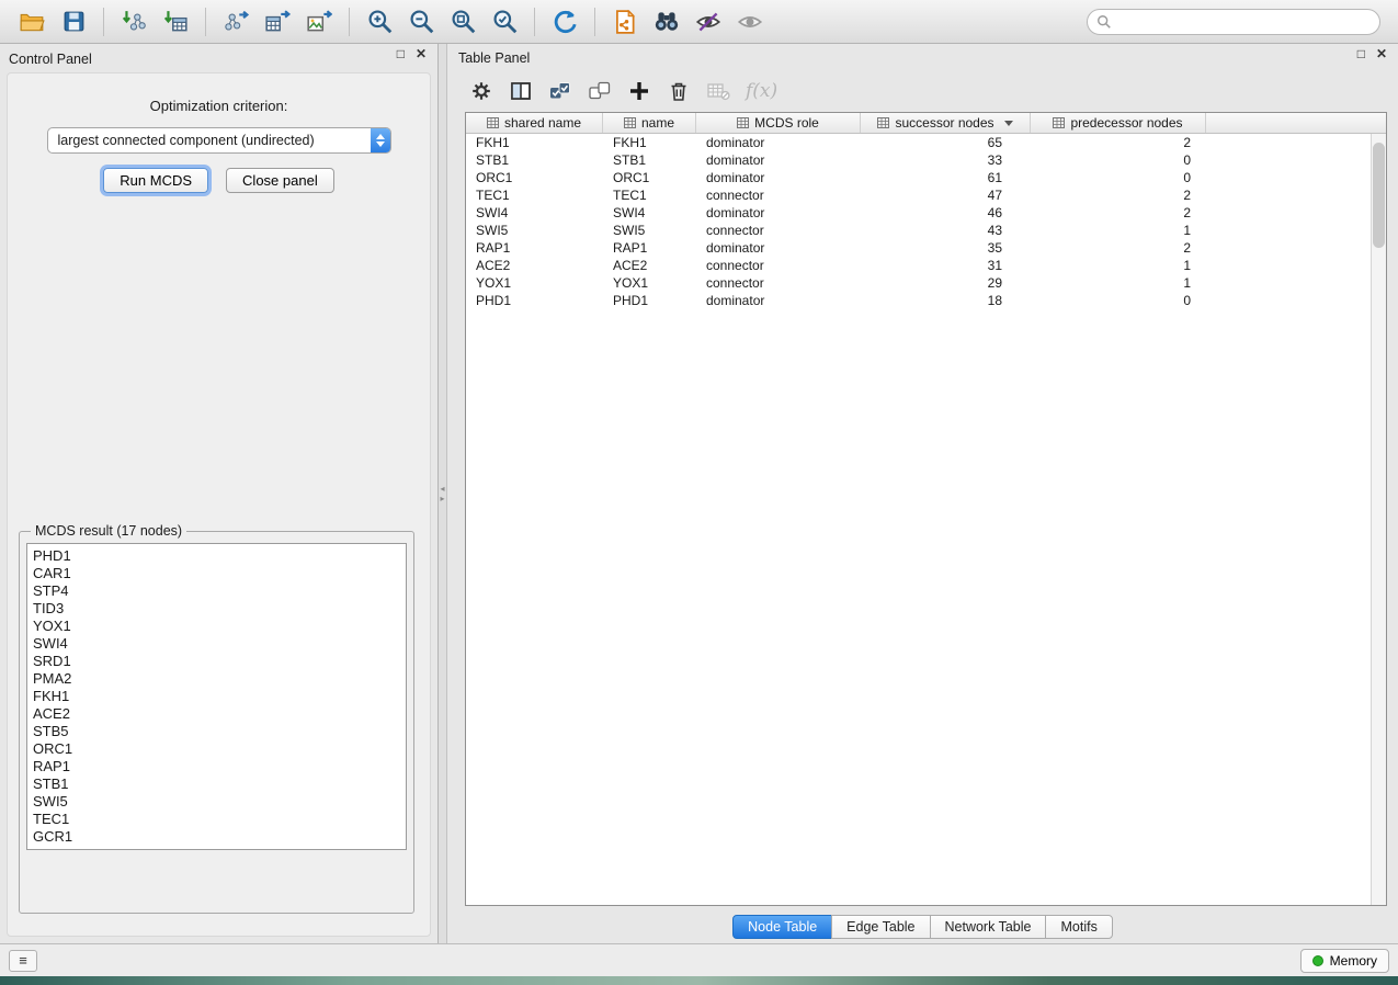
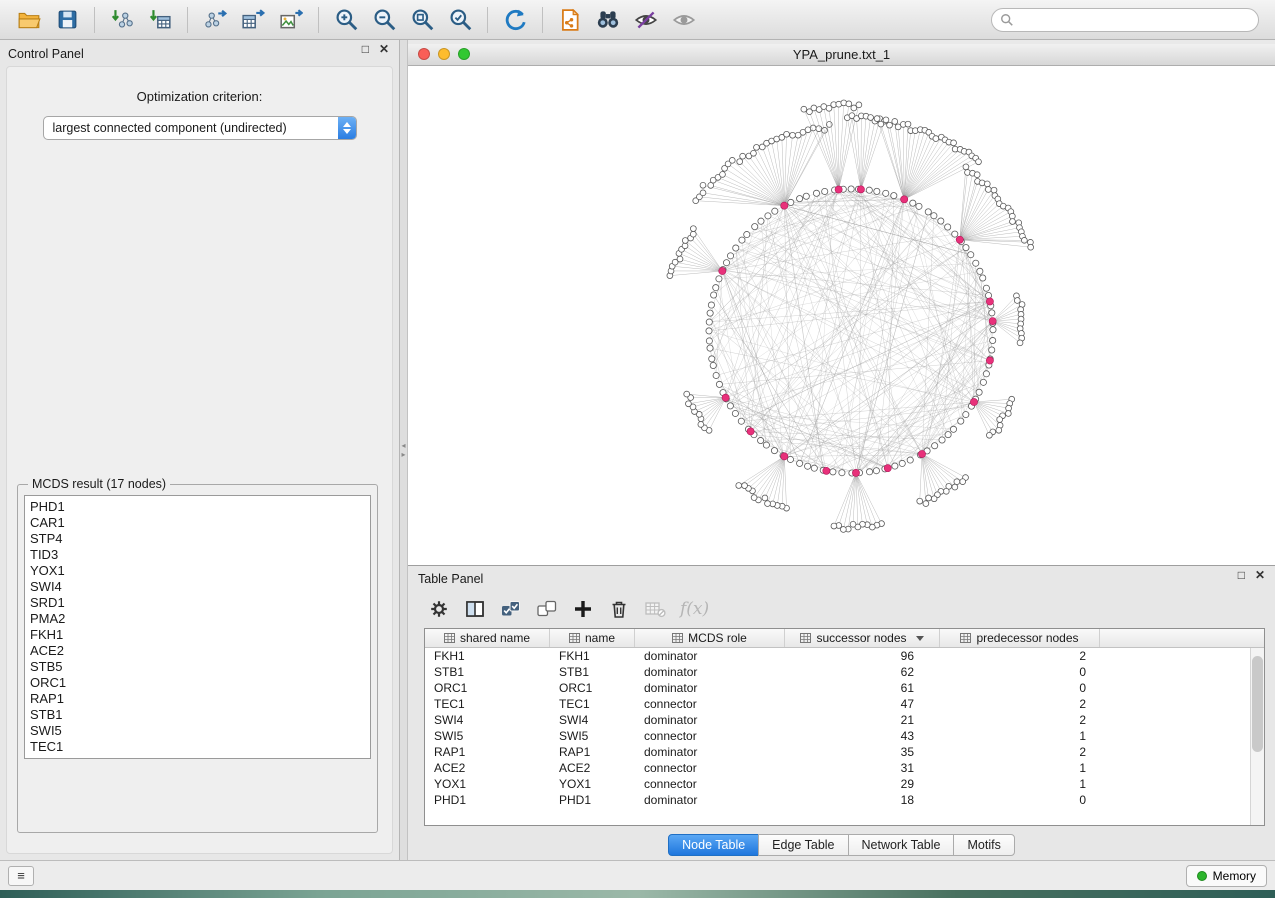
  Control Panel
  □
  ✕
  Optimization criterion:
  largest connected component (undirected)
- Run MCDS
- Close panel
  MCDS result (17 nodes)
  PHD1
  CAR1
  STP4
  TID3
  YOX1
  SWI4
  SRD1
  PMA2
  FKH1
  ACE2
  STB5
  ORC1
  RAP1
  STB1
  SWI5
  TEC1
- GCR1
  ◂
  ▸
+ YPA_prune.txt_1
  Table Panel
  □
  ✕
  f(x)
  shared name
  name
  MCDS role
  successor nodes
  predecessor nodes
  FKH1
  FKH1
  dominator
- 65
+ 96
  2
  STB1
  STB1
  dominator
- 33
+ 62
  0
  ORC1
  ORC1
  dominator
  61
  0
  TEC1
  TEC1
  connector
  47
  2
  SWI4
  SWI4
  dominator
- 46
+ 21
  2
  SWI5
  SWI5
  connector
  43
  1
  RAP1
  RAP1
  dominator
  35
  2
  ACE2
  ACE2
  connector
  31
  1
  YOX1
  YOX1
  connector
  29
  1
  PHD1
  PHD1
  dominator
  18
  0
  Node Table
  Edge Table
  Network Table
  Motifs
  ≡
  Memory
